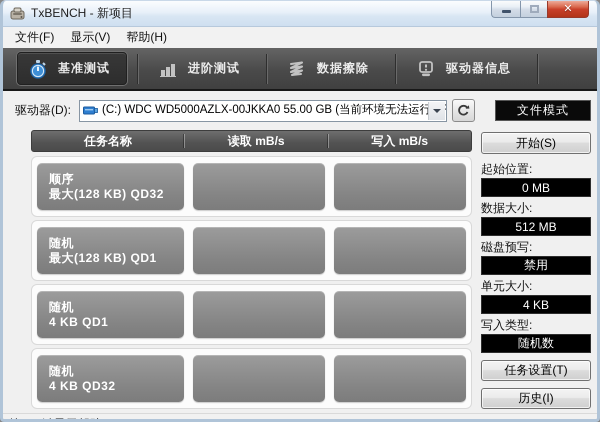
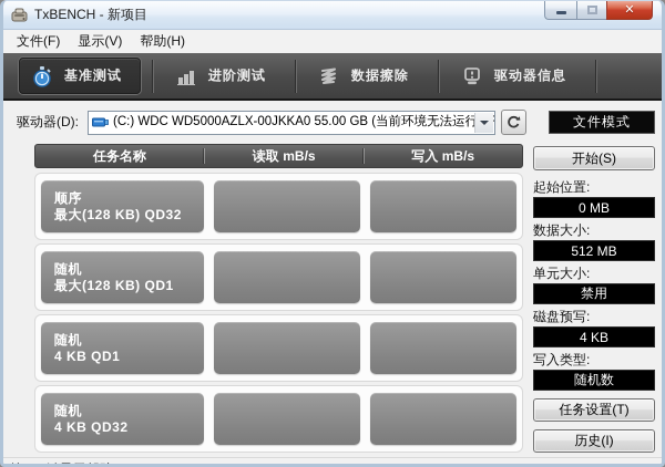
  TxBENCH - 新项目
  ✕
  文件(F)
  显示(V)
  帮助(H)
  基准测试
  进阶测试
  数据擦除
  驱动器信息
  驱动器(D):
  (C:) WDC WD5000AZLX-00JKKA0 55.00 GB (当前环境无法运行R
  文件模式
  任务名称
  读取 mB/s
  写入 mB/s
  顺序
  最大(128 KB) QD32
  随机
  最大(128 KB) QD1
  随机
  4 KB QD1
  随机
  4 KB QD32
  开始(S)
  起始位置:
  0 MB
  数据大小:
  512 MB
- 磁盘预写:
+ 单元大小:
  禁用
- 单元大小:
+ 磁盘预写:
  4 KB
  写入类型:
  随机数
  任务设置(T)
  历史(I)
